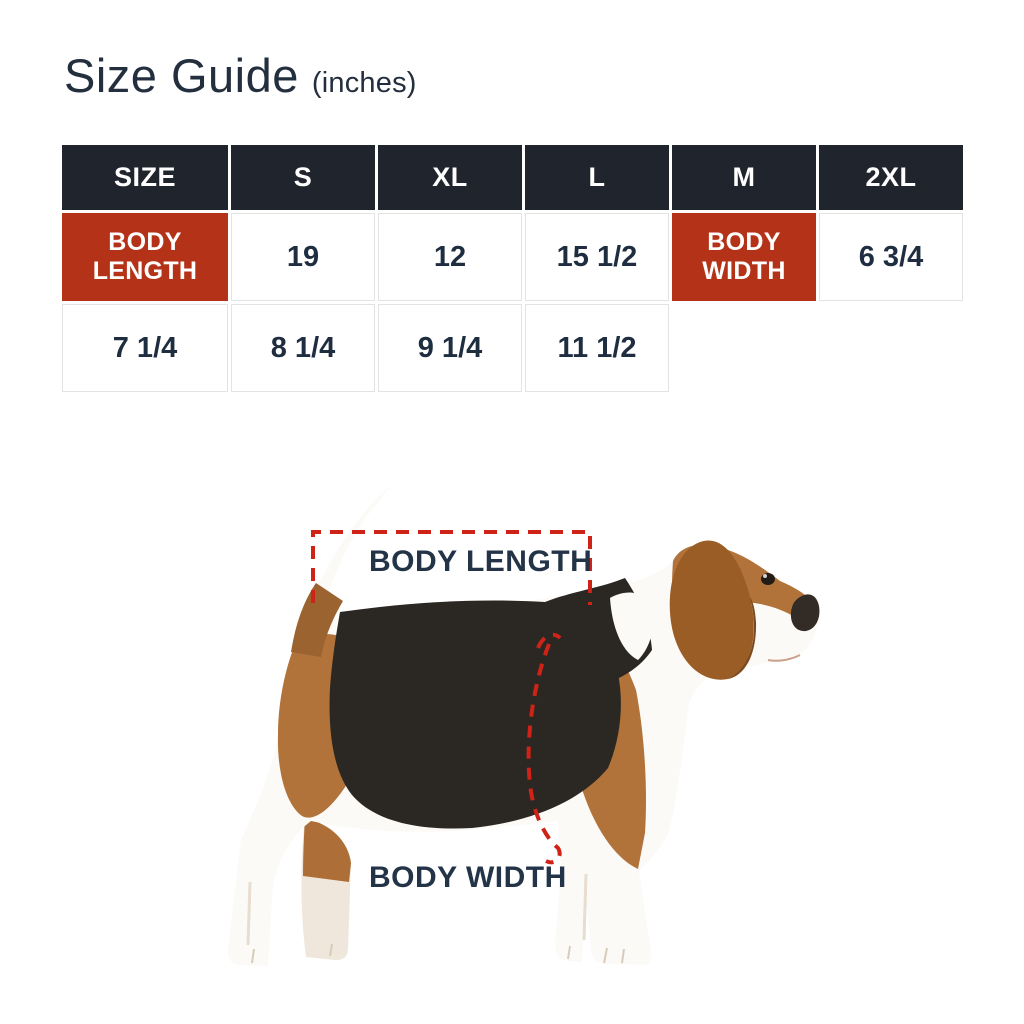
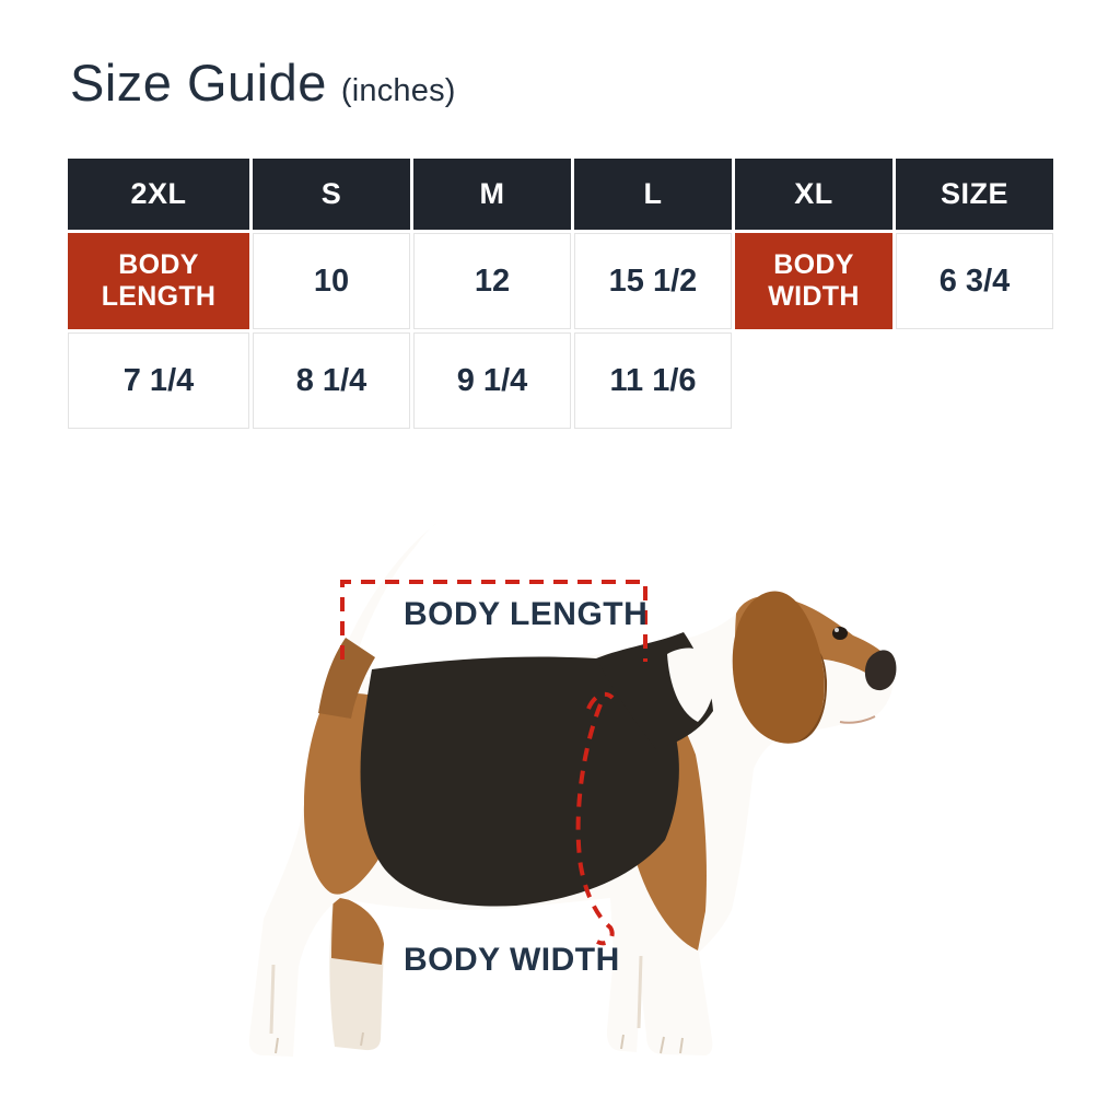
  Size Guide
  (inches)
- SIZE
+ 2XL
  S
- XL
+ M
  L
- M
+ XL
- 2XL
+ SIZE
  BODY LENGTH
- 19
+ 10
  12
  15 1/2
  BODY WIDTH
  6 3/4
  7 1/4
  8 1/4
  9 1/4
- 11 1/2
+ 11 1/6
  BODY LENGTH
  BODY WIDTH
